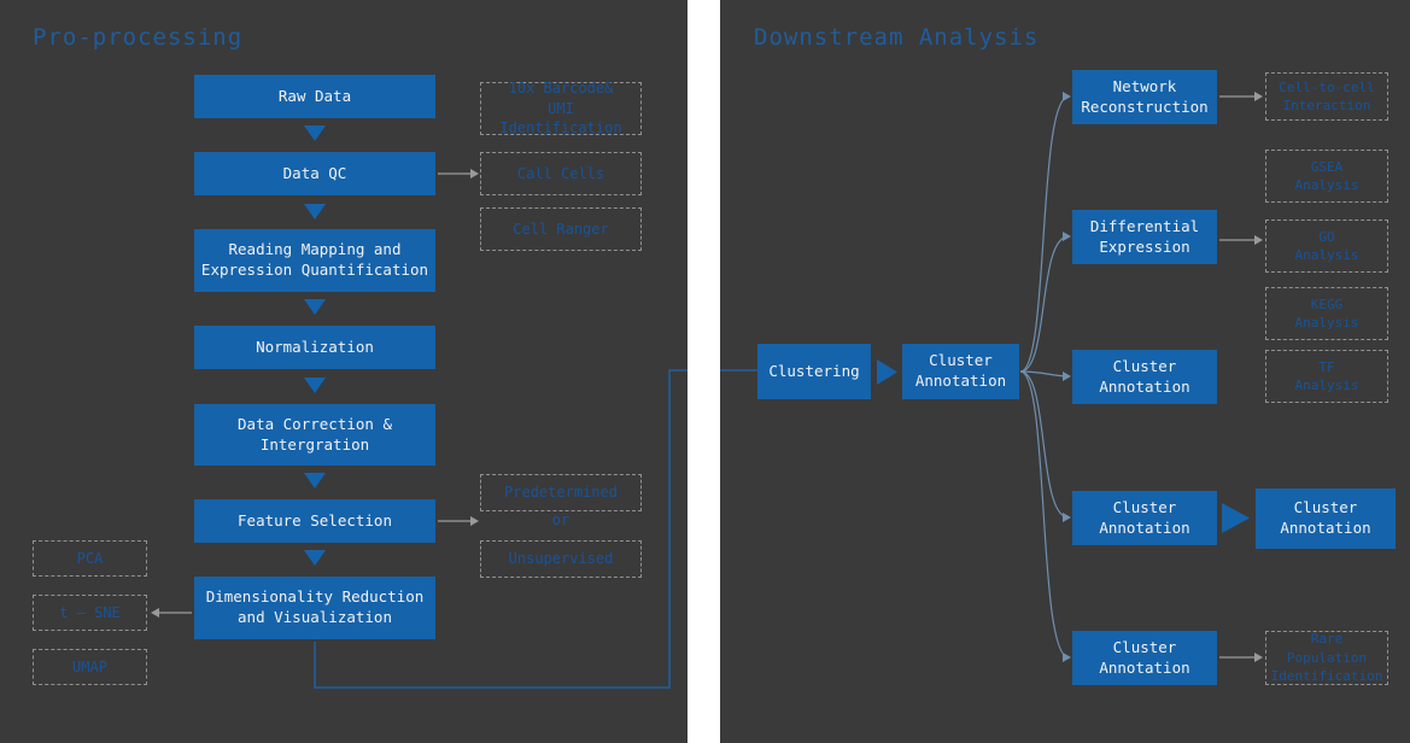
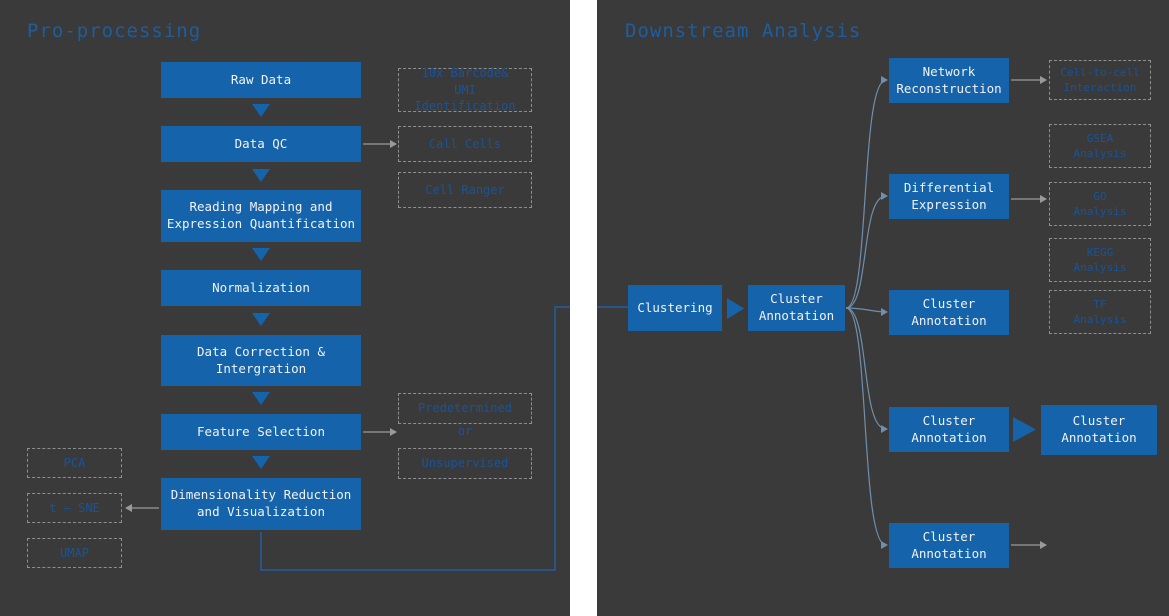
  Pro-processing
  Raw Data
  Data QC
  Reading Mapping and
  Expression Quantification
  Normalization
  Data Correction &
  Intergration
  Feature Selection
  Dimensionality Reduction
  and Visualization
  10x Barcode&
  UMI Identification
  Call Cells
  Cell Ranger
  Predetermined
  or
  Unsupervised
  PCA
  t — SNE
  UMAP
  Downstream Analysis
  Clustering
  Cluster
  Annotation
  Network
  Reconstruction
  Differential
  Expression
  Cluster
  Annotation
  Cluster
  Annotation
  Cluster
  Annotation
  Cluster
  Annotation
  Cell-to-cell
  Interaction
  GSEA
  Analysis
  GO
  Analysis
  KEGG
  Analysis
  TF
  Analysis
- Rare Population
- Identification
